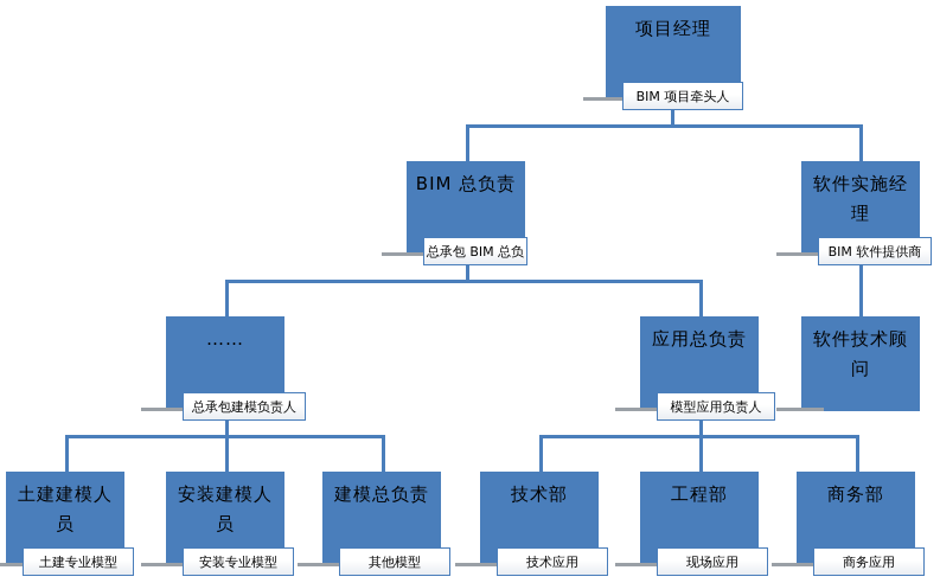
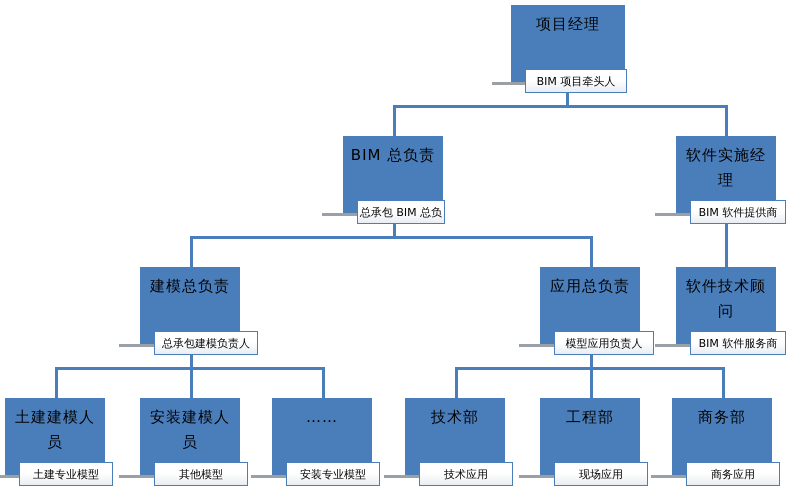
  项目经理
  BIM 项目牵头人
  BIM 总负责
  总承包 BIM 总负
  软件实施经理
  BIM 软件提供商
- ……
+ 建模总负责
  总承包建模负责人
  应用总负责
  模型应用负责人
  软件技术顾问
+ BIM 软件服务商
  土建建模人员
  土建专业模型
  安装建模人员
- 安装专业模型
+ 其他模型
- 建模总负责
+ ……
- 其他模型
+ 安装专业模型
  技术部
  技术应用
  工程部
  现场应用
  商务部
  商务应用
